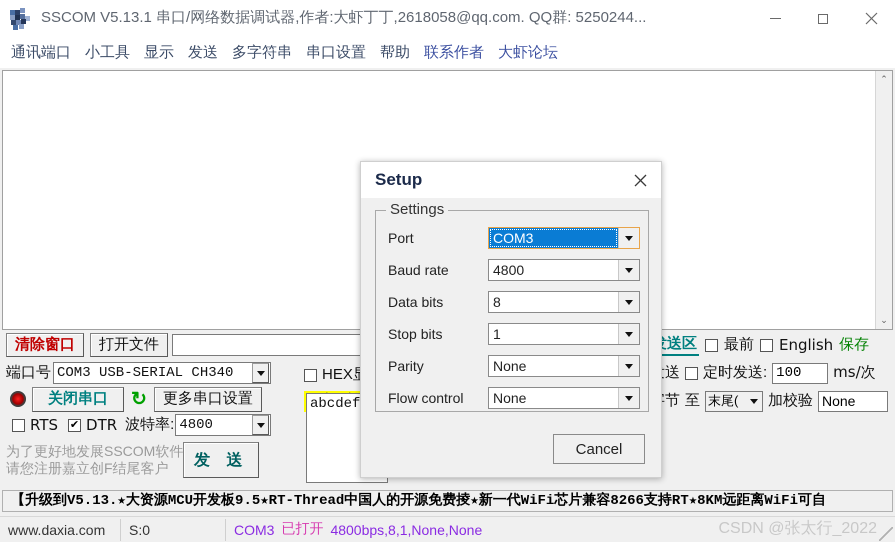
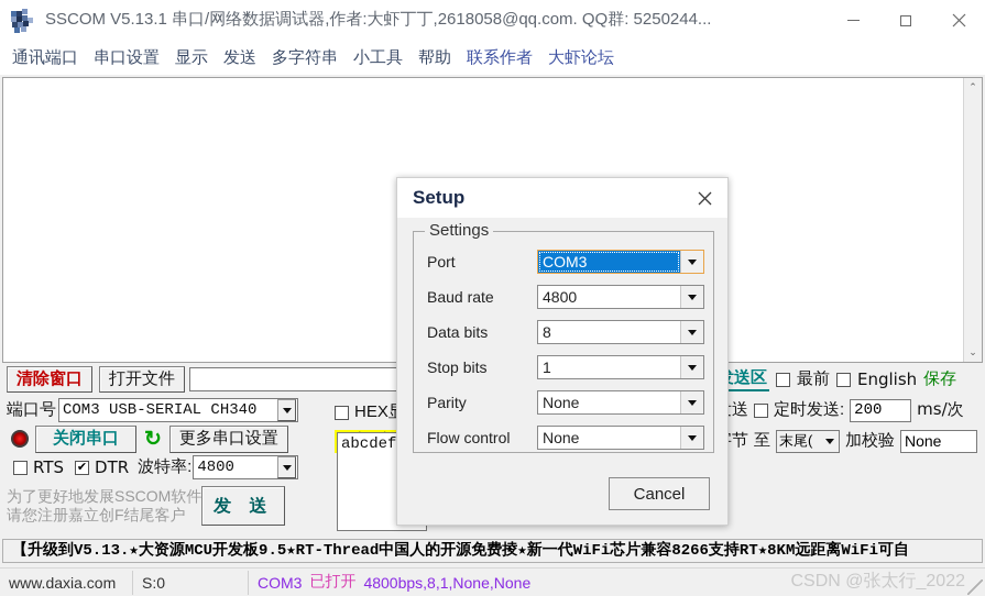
  SSCOM V5.13.1 串口/网络数据调试器,作者:大虾丁丁,2618058@qq.com. QQ群: 5250244...
  通讯端口
- 小工具
+ 串口设置
  显示
  发送
  多字符串
- 串口设置
+ 小工具
  帮助
  联系作者
  大虾论坛
  ⌃
  ⌄
  清除窗口
  打开文件
  端口号
  COM3 USB-SERIAL CH340
  关闭串口
  ↻
  更多串口设置
  RTS
  ✔
  DTR
  波特率:
  4800
  为了更好地发展SSCOM软件
  请您注册嘉立创F结尾客户
  发 送
  HEX
  abcdef
  最前
  English
  保存
  定时发送:
- 100
+ 200
  ms/次
  至
  末尾(
  加校验
  None
  【升级到V5.13.★大资源MCU开发板9.5★RT-Thread中国人的开源免费掕★新一代WiFi芯片兼容8266支持RT★8KM远距离WiFi可自
  www.daxia.com
  S:0
  COM3
  已打开
  4800bps,8,1,None,None
  CSDN @张太行_2022
  Setup
  Settings
  Port
  COM3
  Baud rate
  4800
  Data bits
  8
  Stop bits
  1
  Parity
  None
  Flow control
  None
  Cancel
